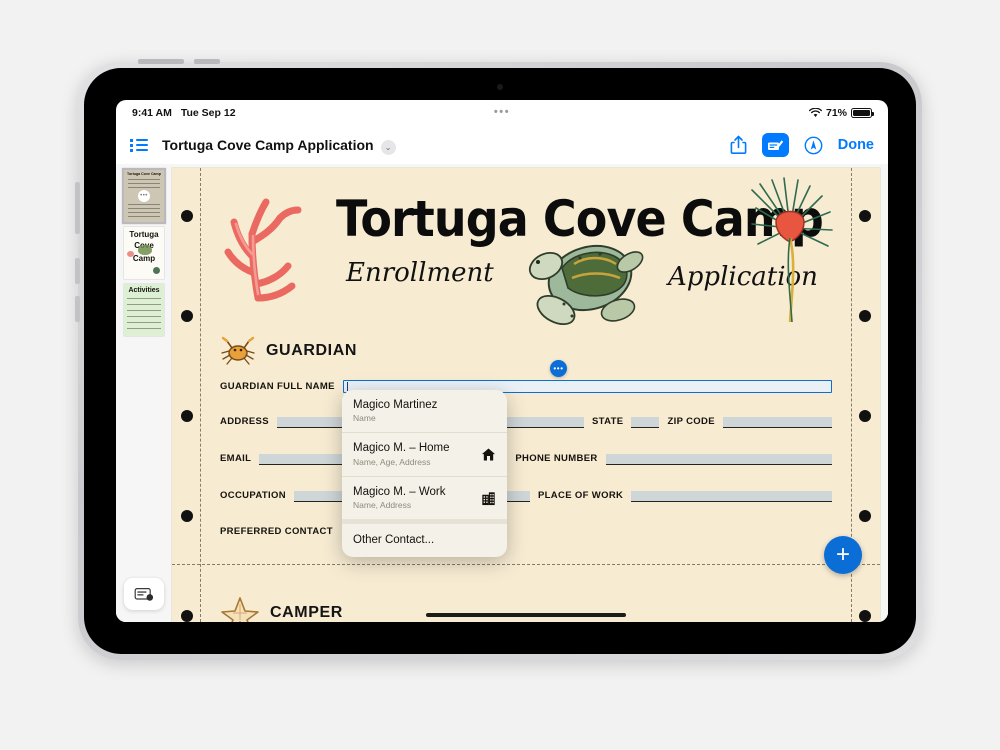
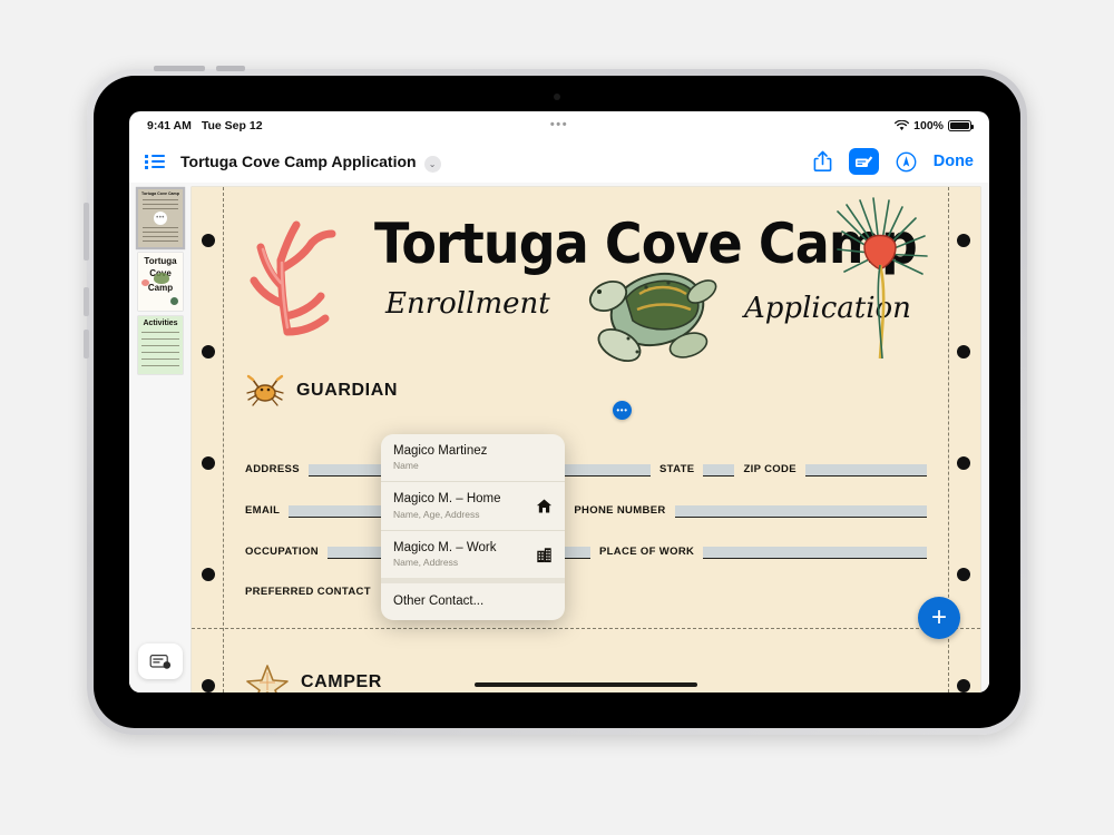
  9:41 AM
  Tue Sep 12
  •••
- 71%
+ 100%
  Tortuga Cove Camp Application
  ⌄
  Done
  Tortuga
  Cove
  Camp
  Tortuga Cove Camp
  Enrollment
  Applicatin
  GUARDIAN
- GUARDIAN FULL NAME
  ADDRESS
  STATE
  ZIP CODE
  EMAIL
  PHONE NUMBER
  OCCUPATION
  PLACE OF WORK
  PREFERRED CONTACT
  CAMPER
  •••
  +
  Magico Martinez
  Name
  Magico M. – Home
  Name, Age, Address
  Magico M. – Work
  Name, Address
  Other Contact...
